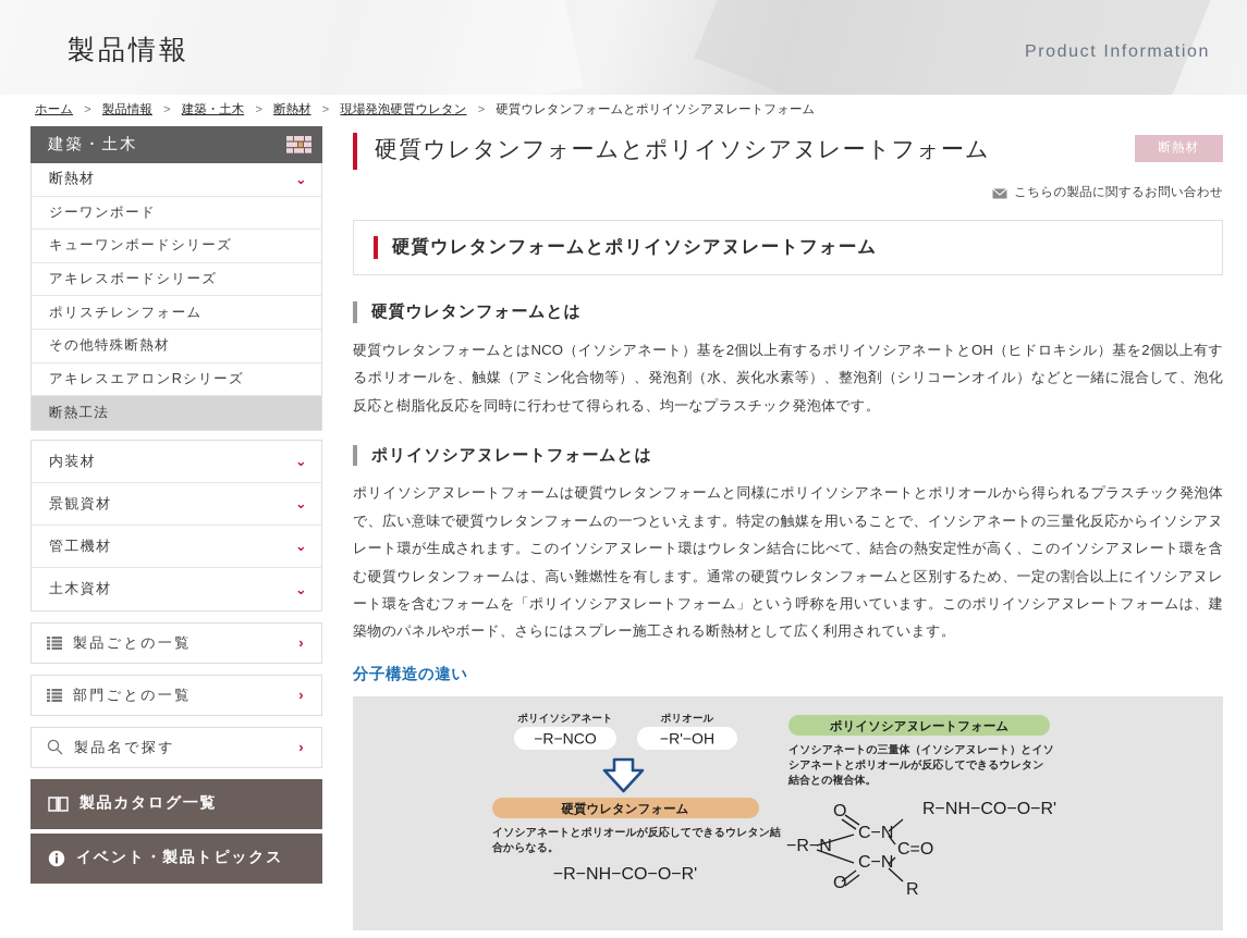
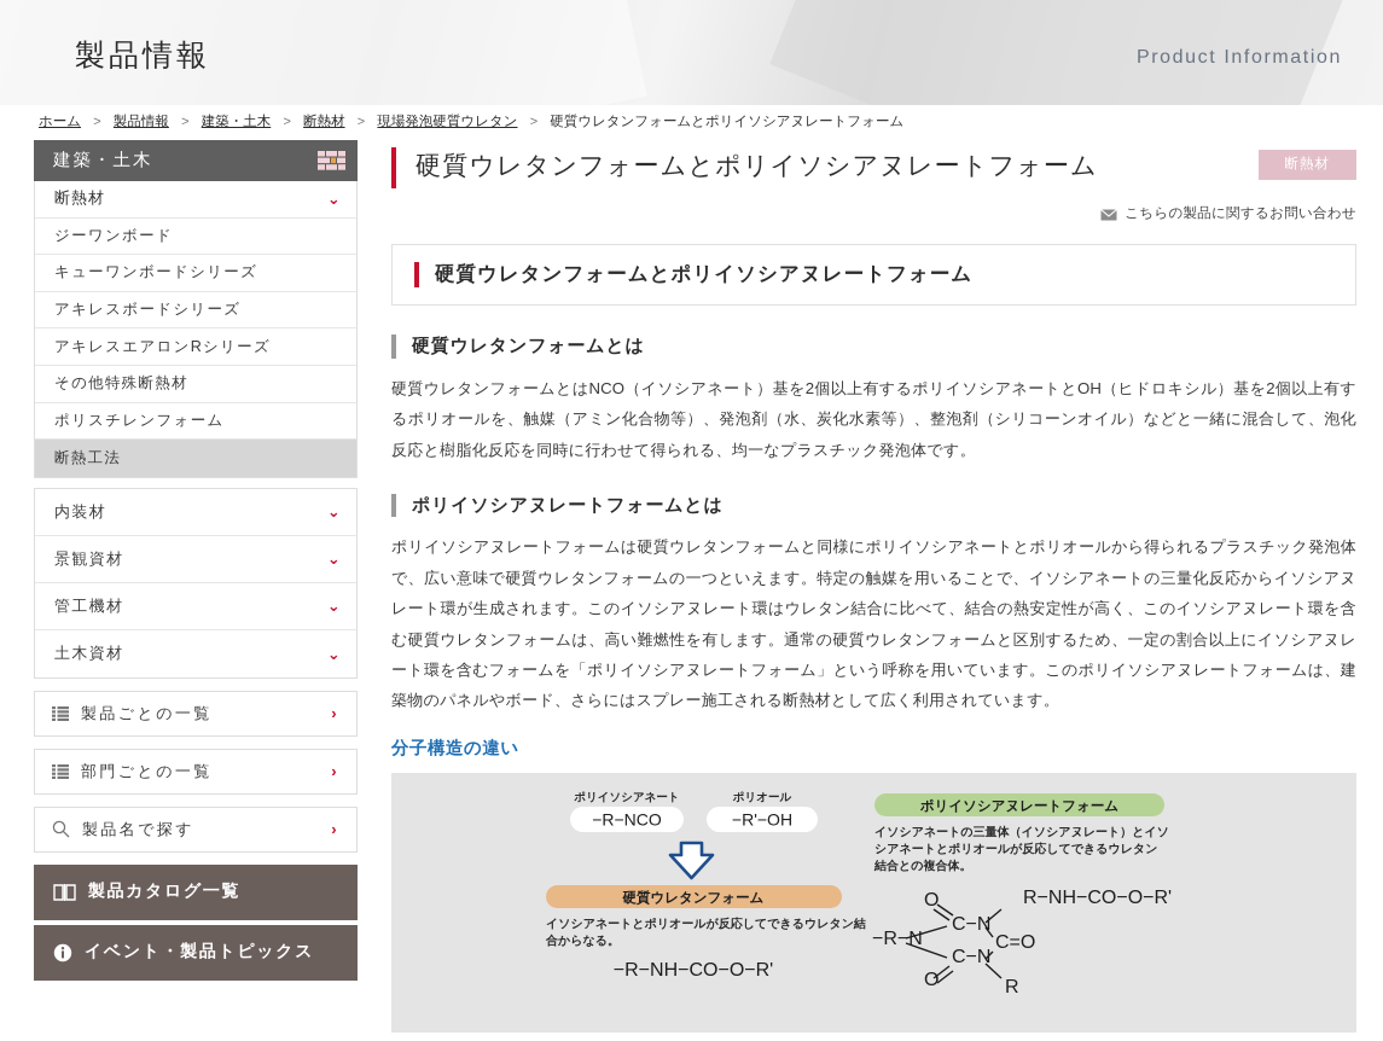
  製品情報
  Product Information
  ホーム > 製品情報 > 建築・土木 > 断熱材 > 現場発泡硬質ウレタン > 硬質ウレタンフォームとポリイソシアヌレートフォーム
  建築・土木
  断熱材
  ⌄
  ジーワンボード
  キューワンボードシリーズ
  アキレスボードシリーズ
- ポリスチレンフォーム
+ アキレスエアロンRシリーズ
  その他特殊断熱材
- アキレスエアロンRシリーズ
+ ポリスチレンフォーム
  断熱工法
  内装材
  ⌄
  景観資材
  ⌄
  管工機材
  ⌄
  土木資材
  ⌄
  製品ごとの一覧
  ›
  部門ごとの一覧
  ›
  製品名で探す
  ›
  製品カタログ一覧
  イベント・製品トピックス
  硬質ウレタンフォームとポリイソシアヌレートフォーム
  断熱材
  こちらの製品に関するお問い合わせ
  硬質ウレタンフォームとポリイソシアヌレートフォーム
  硬質ウレタンフォームとは
  硬質ウレタンフォームとはNCO（イソシアネート）基を2個以上有するポリイソシアネートとOH（ヒドロキシル）基を2個以上有するポリオールを、触媒（アミン化合物等）、発泡剤（水、炭化水素等）、整泡剤（シリコーンオイル）などと一緒に混合して、泡化反応と樹脂化反応を同時に行わせて得られる、均一なプラスチック発泡体です。
  ポリイソシアヌレートフォームとは
  ポリイソシアヌレートフォームは硬質ウレタンフォームと同様にポリイソシアネートとポリオールから得られるプラスチック発泡体で、広い意味で硬質ウレタンフォームの一つといえます。特定の触媒を用いることで、イソシアネートの三量化反応からイソシアヌレート環が生成されます。このイソシアヌレート環はウレタン結合に比べて、結合の熱安定性が高く、このイソシアヌレート環を含む硬質ウレタンフォームは、高い難燃性を有します。通常の硬質ウレタンフォームと区別するため、一定の割合以上にイソシアヌレート環を含むフォームを「ポリイソシアヌレートフォーム」という呼称を用いています。このポリイソシアヌレートフォームは、建築物のパネルやボード、さらにはスプレー施工される断熱材として広く利用されています。
  分子構造の違い
  ポリイソシアネート
  −R−NCO
  ポリオール
  −R'−OH
  硬質ウレタンフォーム
  イソシアネートとポリオールが反応してできるウレタン結
  合からなる。
  −R−NH−CO−O−R'
  ポリイソシアヌレートフォーム
  イソシアネートの三量体（イソシアヌレート）とイソ
  シアネートとポリオールが反応してできるウレタン
  結合との複合体。
  R−NH−CO−O−R'
  −R−N
  O
  O
  C−N
  C−N
  C=O
  R
